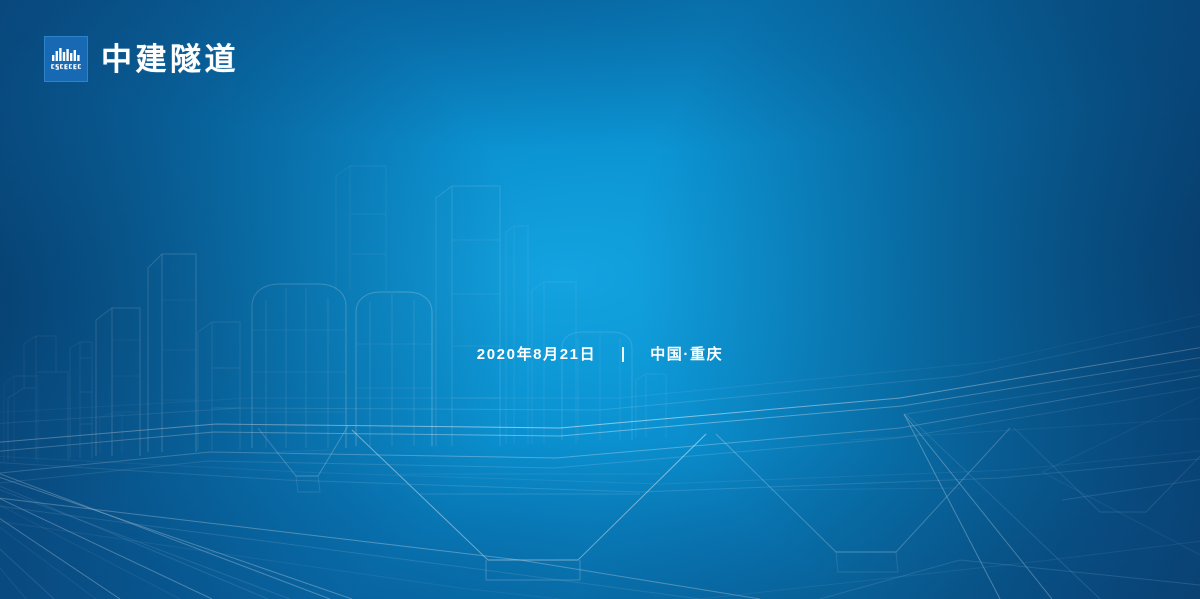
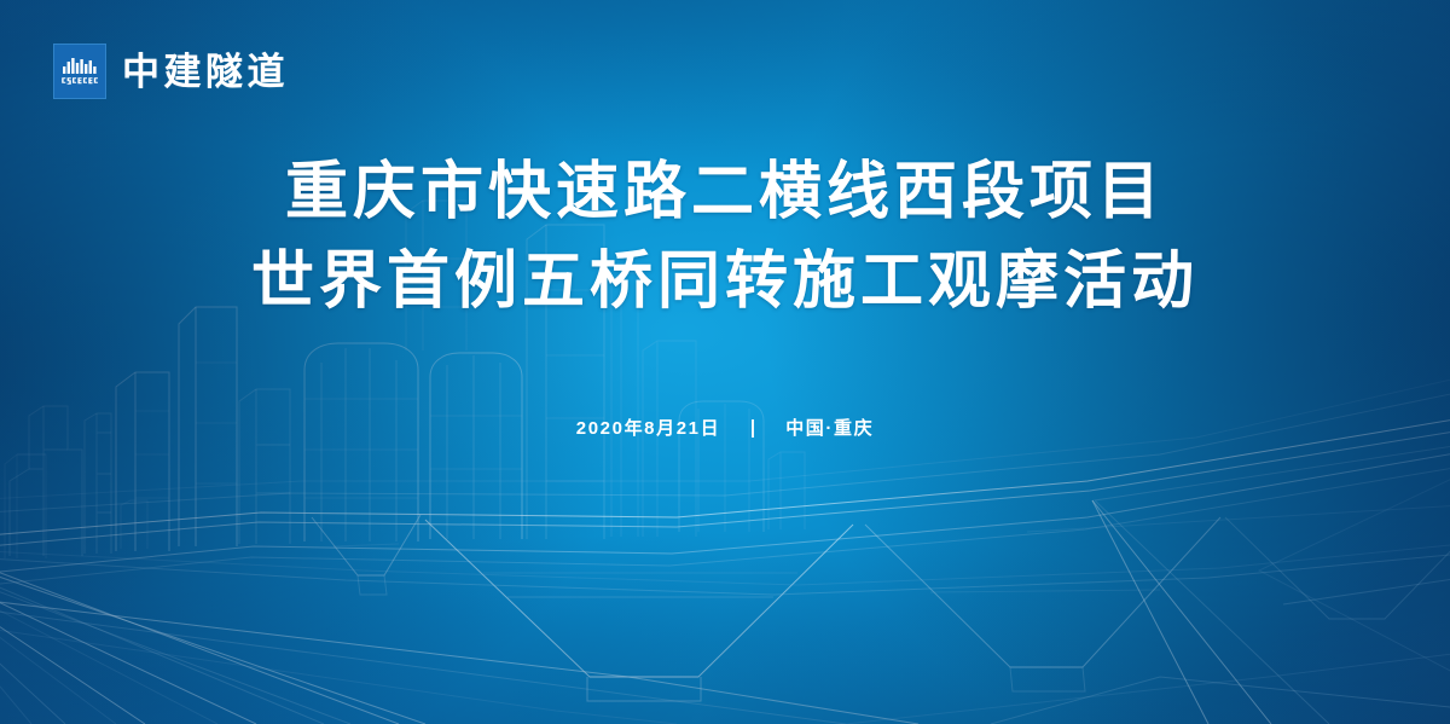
  中建隧道
+ 重庆市快速路二横线西段项目
+ 世界首例五桥同转施工观摩活动
  2020年8月21日
  中国·重庆
